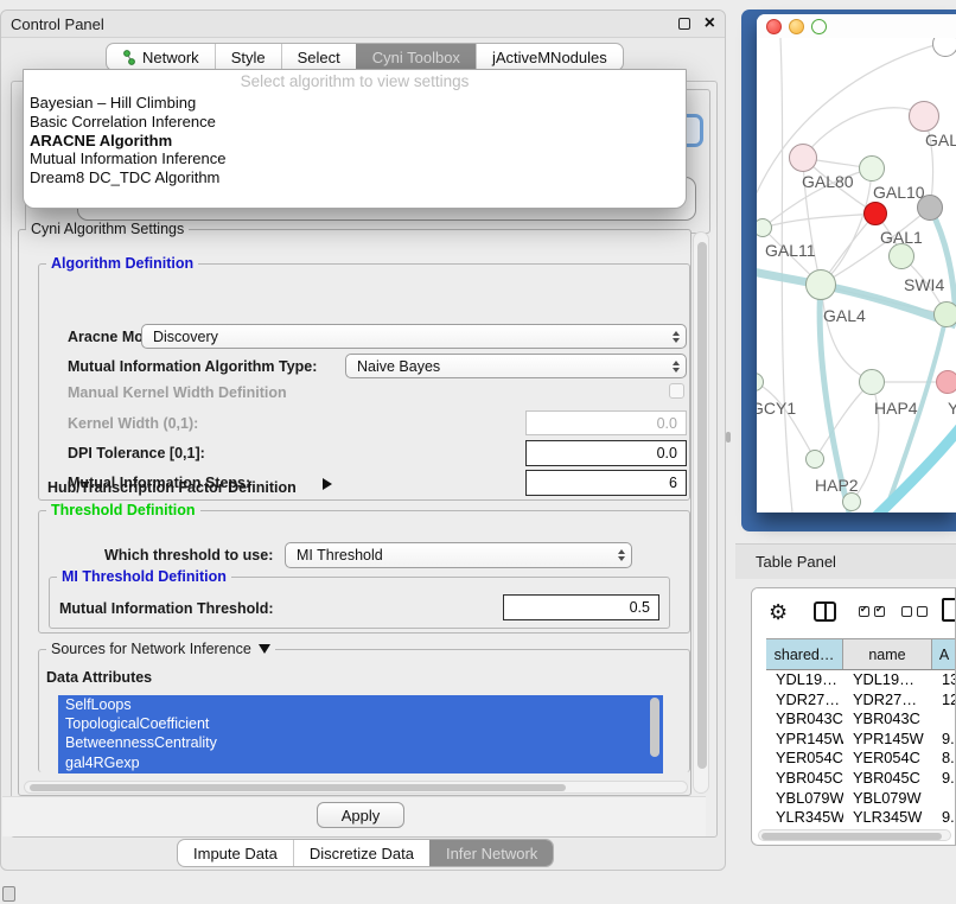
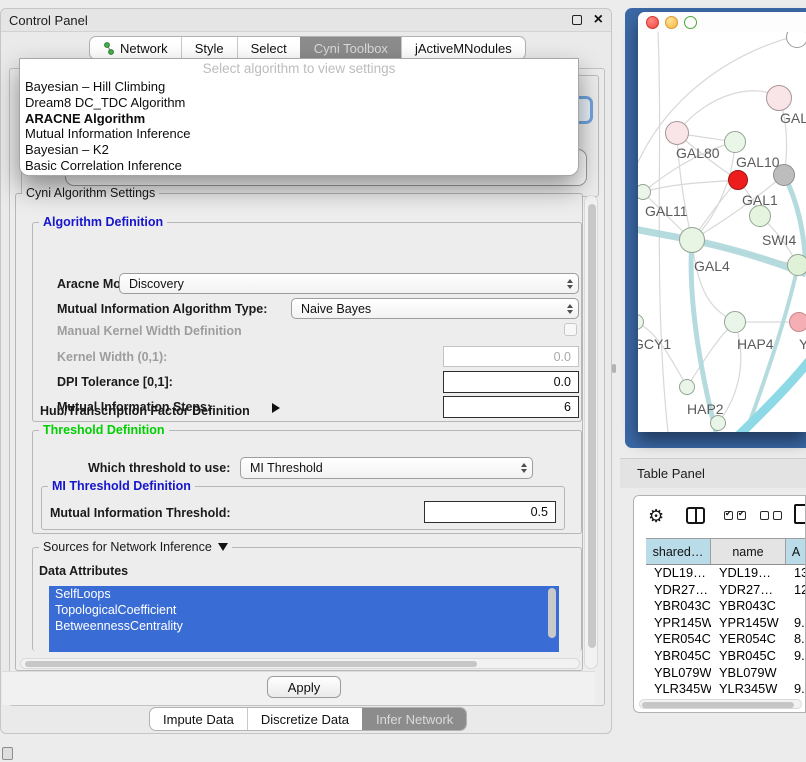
  Control Panel
  ×
  Network
  Style
  Select
  Cyni Toolbox
  jActiveMNodules
  Select algorithm to view settings
  Bayesian – Hill Climbing
- Basic Correlation Inference
+ Dream8 DC_TDC Algorithm
  ARACNE Algorithm
  Mutual Information Inference
+ Bayesian – K2
- Dream8 DC_TDC Algorithm
+ Basic Correlation Inference
  Cyni Algorithm Settings
  Algorithm Definition
  Aracne Mo
  Discovery
  Mutual Information Algorithm Type:
  Naive Bayes
  Manual Kernel Width Definition
  Kernel Width (0,1):
  0.0
  DPI Tolerance [0,1]:
  0.0
  Mutual Information Steps:
  6
  Hub/Transcription Factor Definition
  Threshold Definition
  Which threshold to use:
  MI Threshold
  MI Threshold Definition
  Mutual Information Threshold:
  0.5
  Sources for Network Inference
  Data Attributes
  SelfLoops
  TopologicalCoefficient
  BetweennessCentrality
- gal4RGexp
  Apply
  Impute Data
  Discretize Data
  Infer Network
  GAL
  GAL80
  GAL10
  GAL1
  GAL11
  GAL4
  SWI4
  GCY1
  HAP4
  Y
  HAP2
  Table Panel
  ⚙
  shared…
  name
  A
  YDL19…
  YDL19…
  13
  YDR27…
  YDR27…
  12
  YBR043C
  YBR043C
  YPR145W
  YPR145W
  9.
  YER054C
  YER054C
  8.
  YBR045C
  YBR045C
  9.
  YBL079W
  YBL079W
  YLR345W
  YLR345W
  9.
